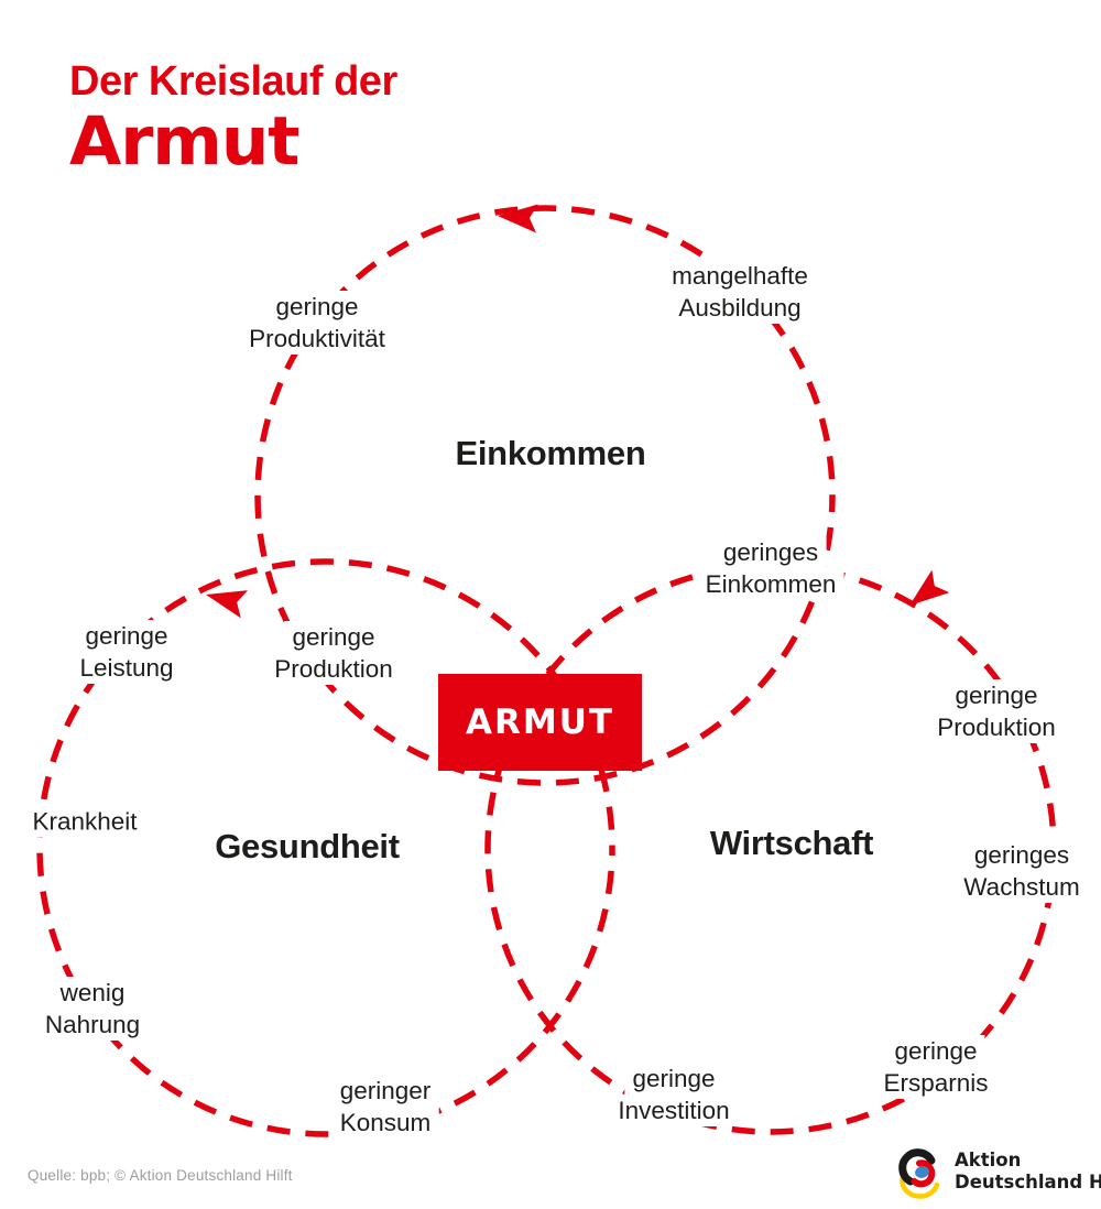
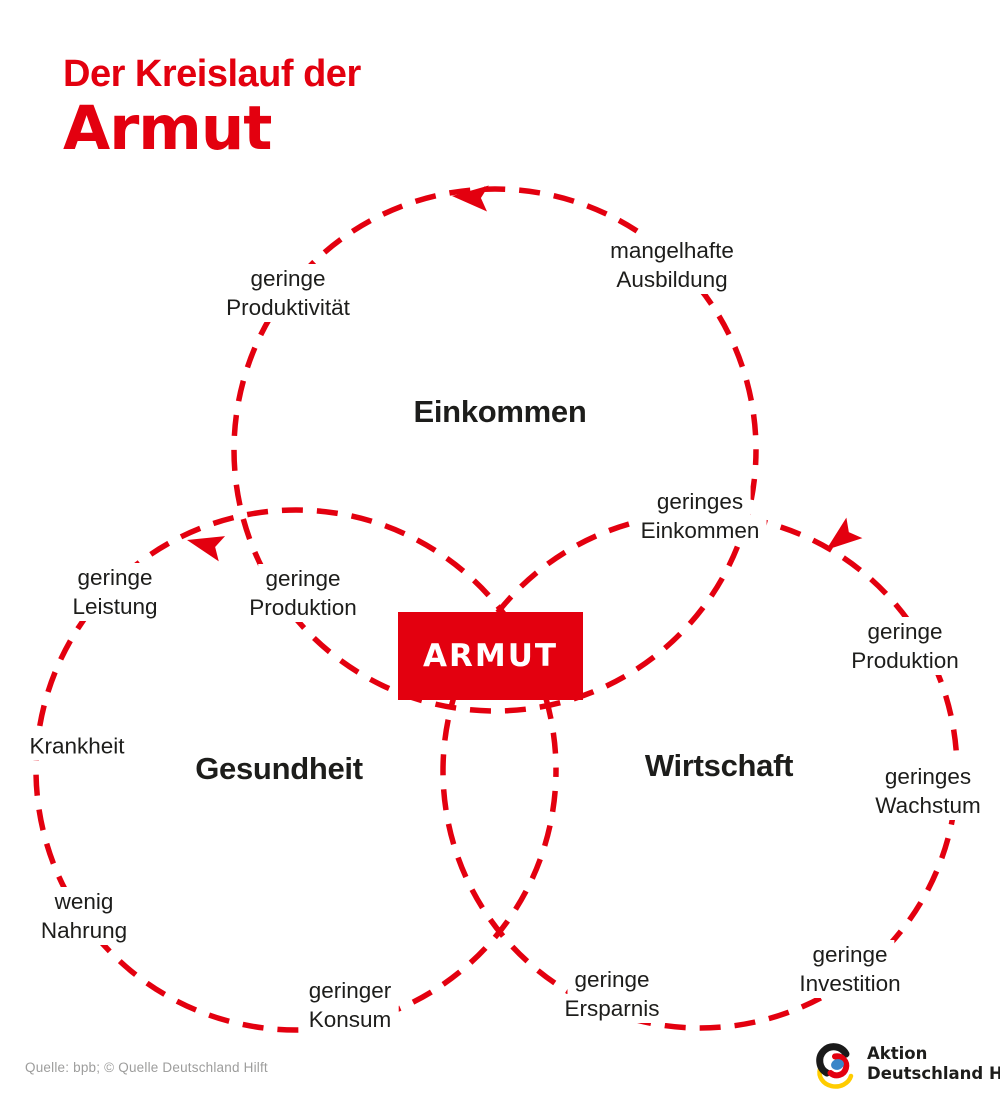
  Der Kreislauf der
  Armut
  Einkommen
  Gesundheit
  Wirtschaft
  geringe
  Produktivität
  mangelhafte
  Ausbildung
  geringes
  Einkommen
  geringe
  Produktion
  geringe
  Leistung
  Krankheit
  wenig
  Nahrung
  geringer
  Konsum
  geringe
- Investition
+ Ersparnis
  geringe
- Ersparnis
+ Investition
  geringe
  Produktion
  geringes
  Wachstum
  ARMUT
- Quelle: bpb; © Aktion Deutschland Hilft
+ Quelle: bpb; © Quelle Deutschland Hilft
  Aktion
  Deutschland H
